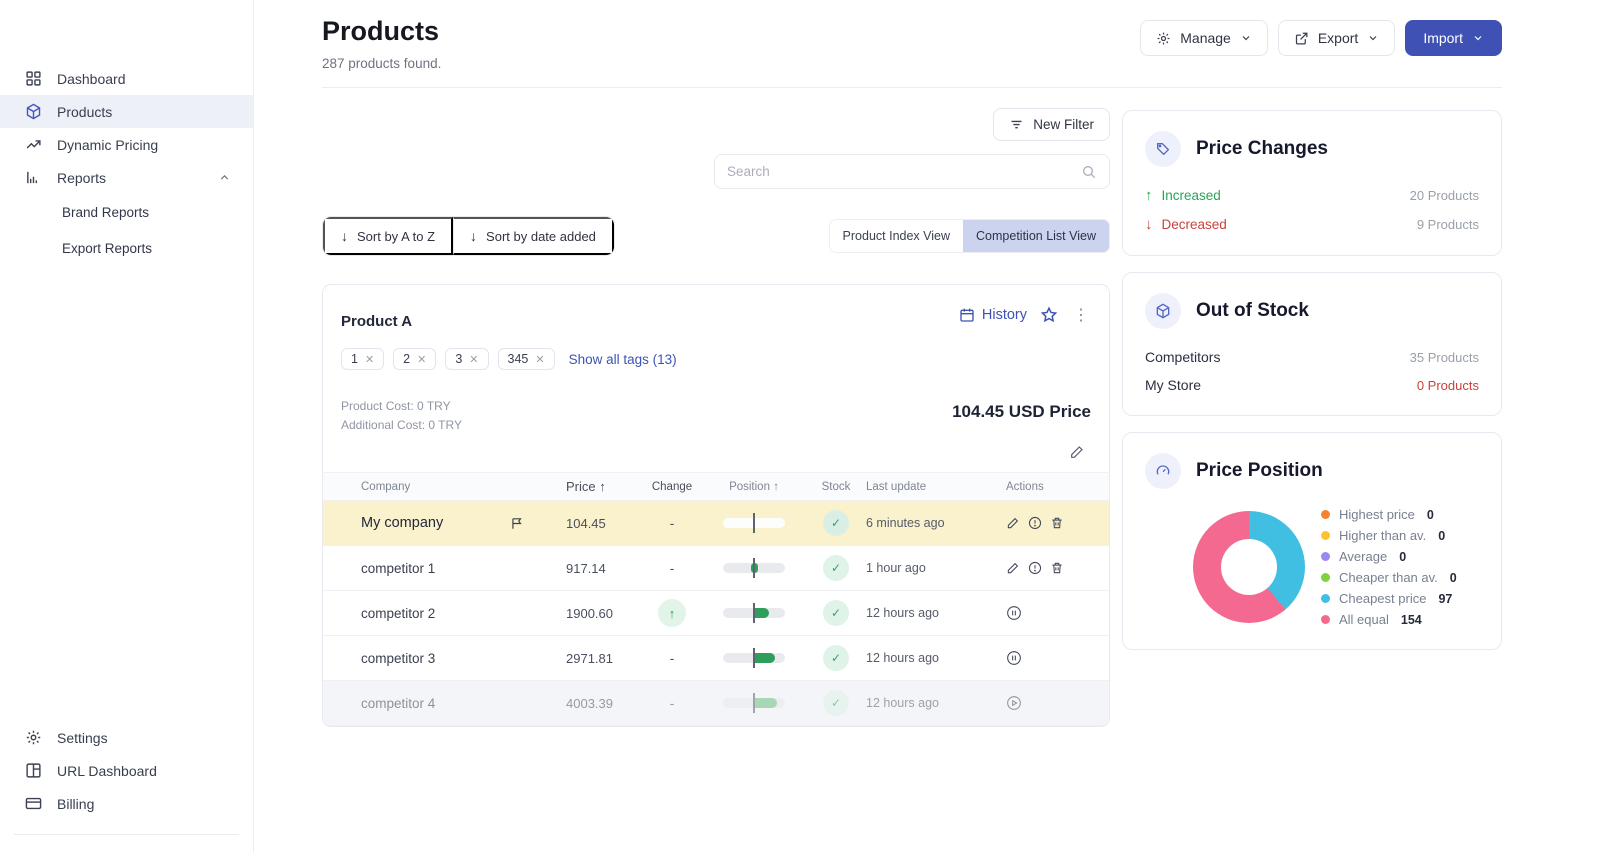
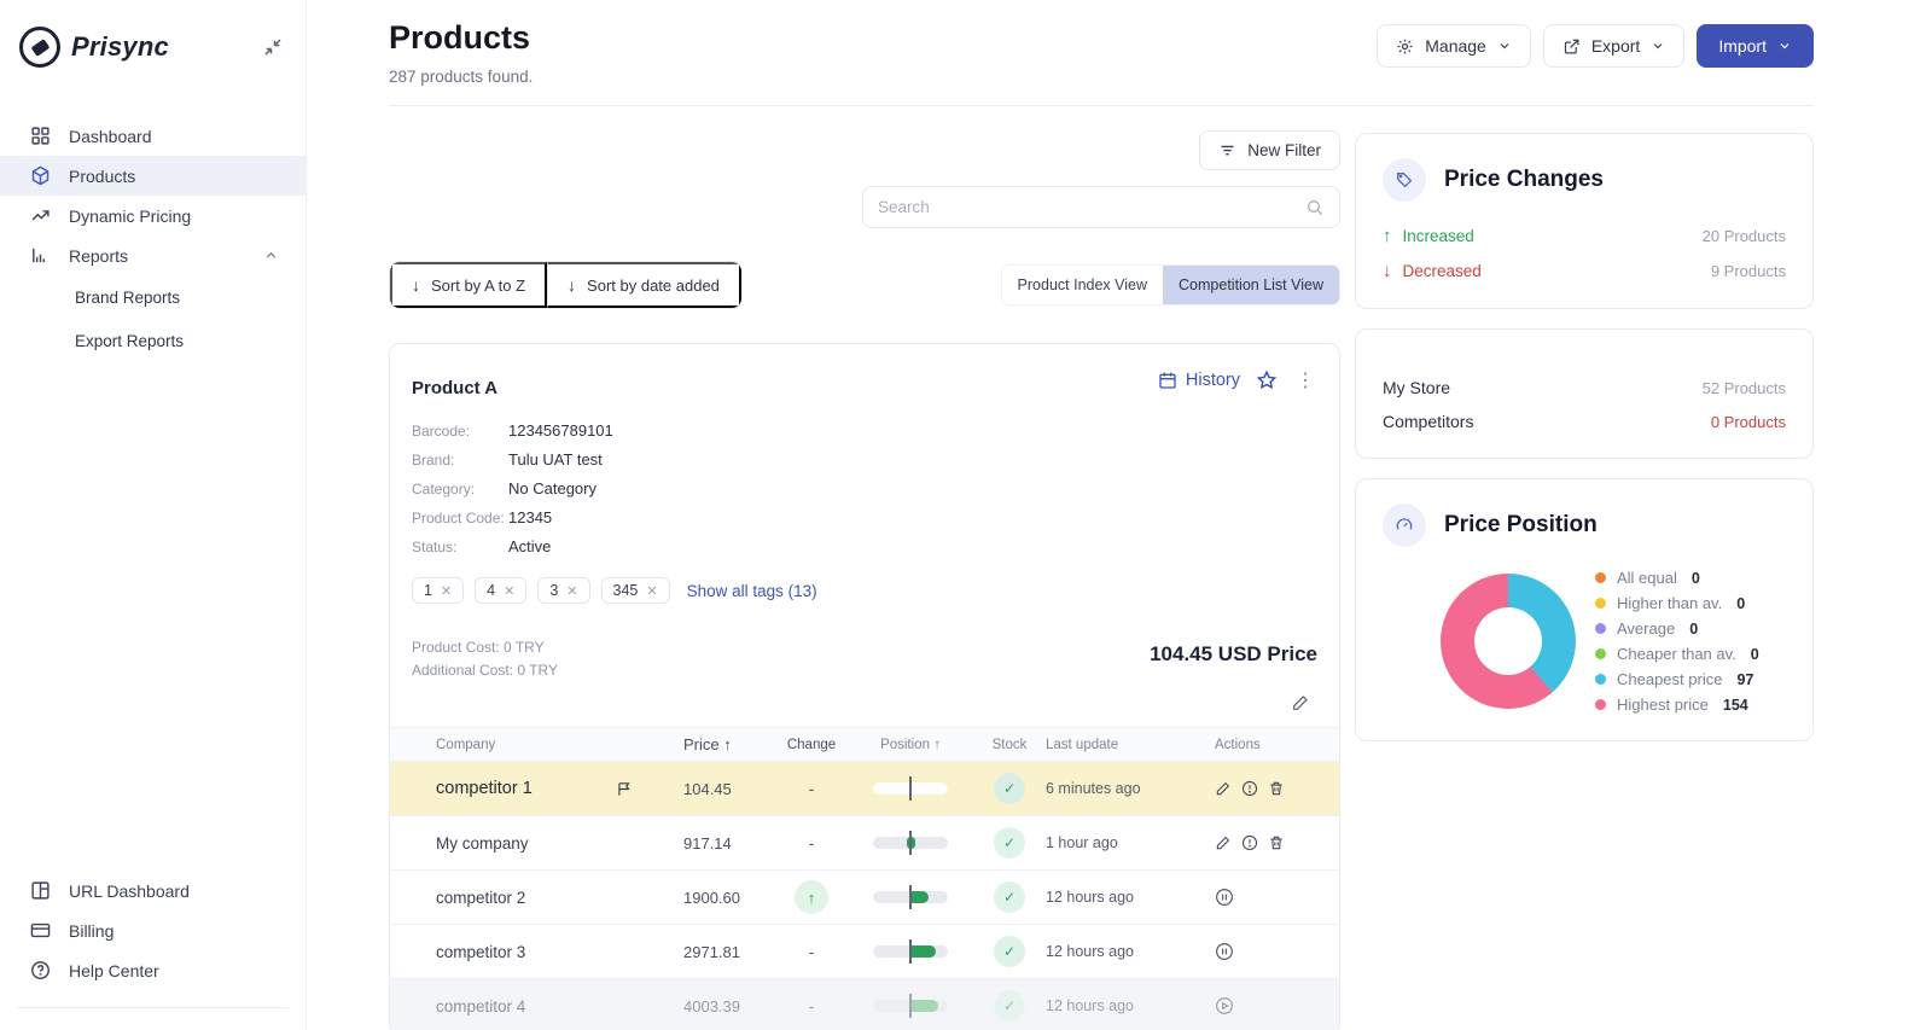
+ Prisync
  Dashboard
  Products
  Dynamic Pricing
  Reports
  Brand Reports
  Export Reports
- Settings
  URL Dashboard
  Billing
+ Help Center
  Products
  287 products found.
  Manage
  Export
  Import
  New Filter
  Search
  ↓
  Sort by A to Z
  ↓
  Sort by date added
  Product Index View
  Competition List View
  Product A
  History
  ⋮
+ Barcode:
+ 123456789101
+ Brand:
+ Tulu UAT test
+ Category:
+ No Category
+ Product Code:
+ 12345
+ Status:
+ Active
  1
  ✕
- 2
+ 4
  ✕
  3
  ✕
  345
  ✕
  Show all tags (13)
  Product Cost: 0 TRY
  Additional Cost: 0 TRY
  104.45 USD Price
  Company
  Price ↑
  Change
  Position ↑
  Stock
  Last update
  Actions
- My company
+ competitor 1
  104.45
  -
  ✓
  6 minutes ago
- competitor 1
+ My company
  917.14
  -
  ✓
  1 hour ago
  competitor 2
  1900.60
  ↑
  ✓
  12 hours ago
  competitor 3
  2971.81
  -
  ✓
  12 hours ago
  competitor 4
  4003.39
  -
  ✓
  12 hours ago
  Price Changes
  ↑
  Increased
  20 Products
  ↓
  Decreased
  9 Products
- Out of Stock
- Competitors
+ My Store
- 35 Products
+ 52 Products
- My Store
+ Competitors
  0 Products
  Price Position
- Highest price
+ All equal
  0
  Higher than av.
  0
  Average
  0
  Cheaper than av.
  0
  Cheapest price
  97
- All equal
+ Highest price
  154
